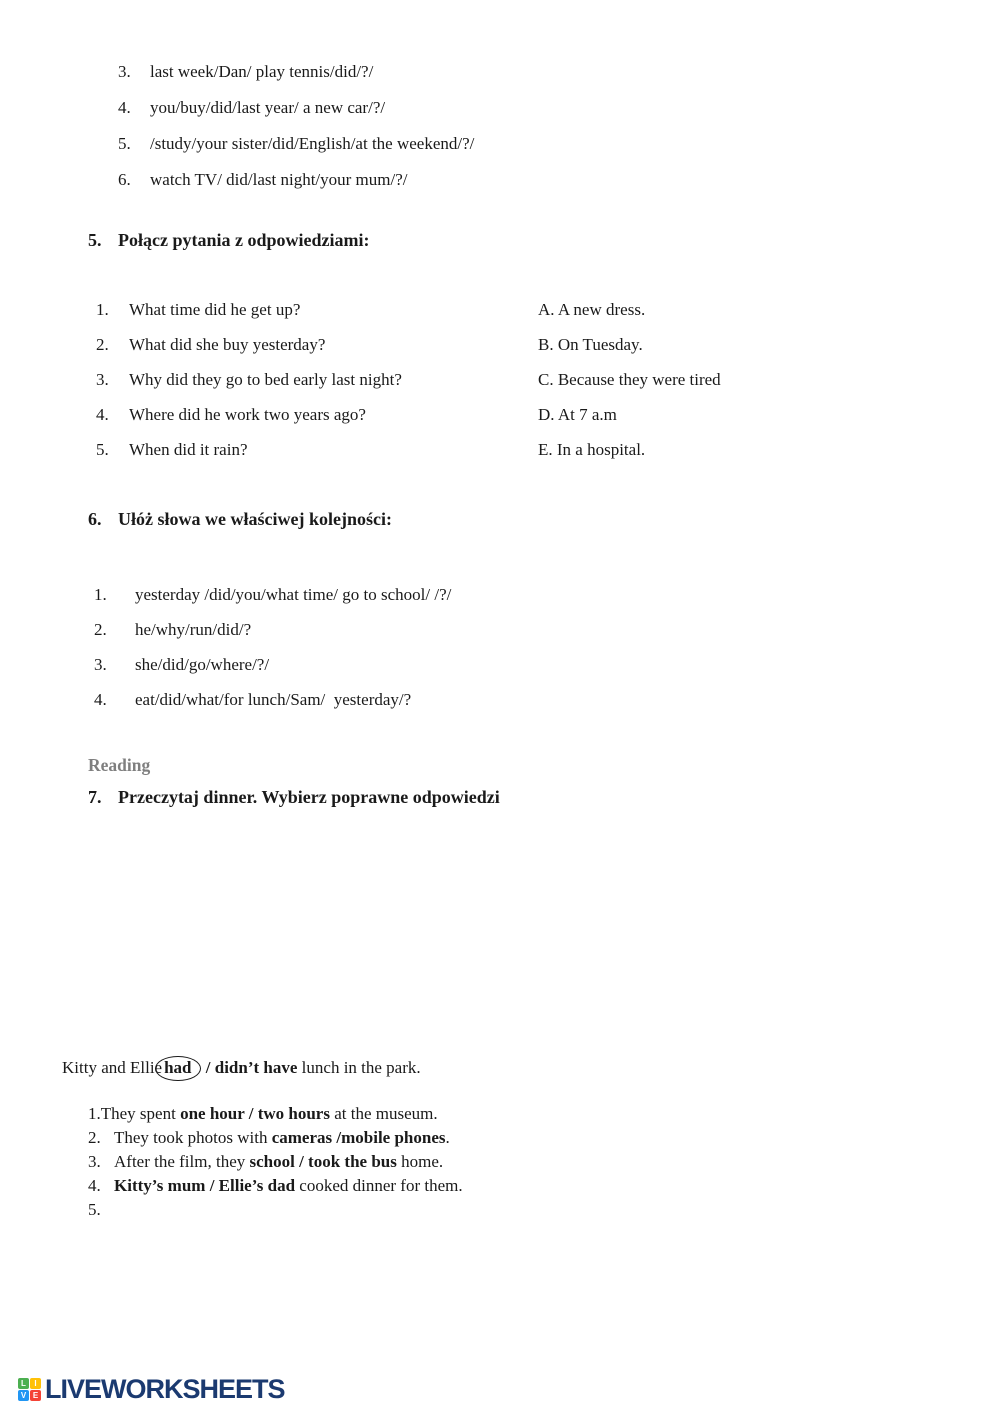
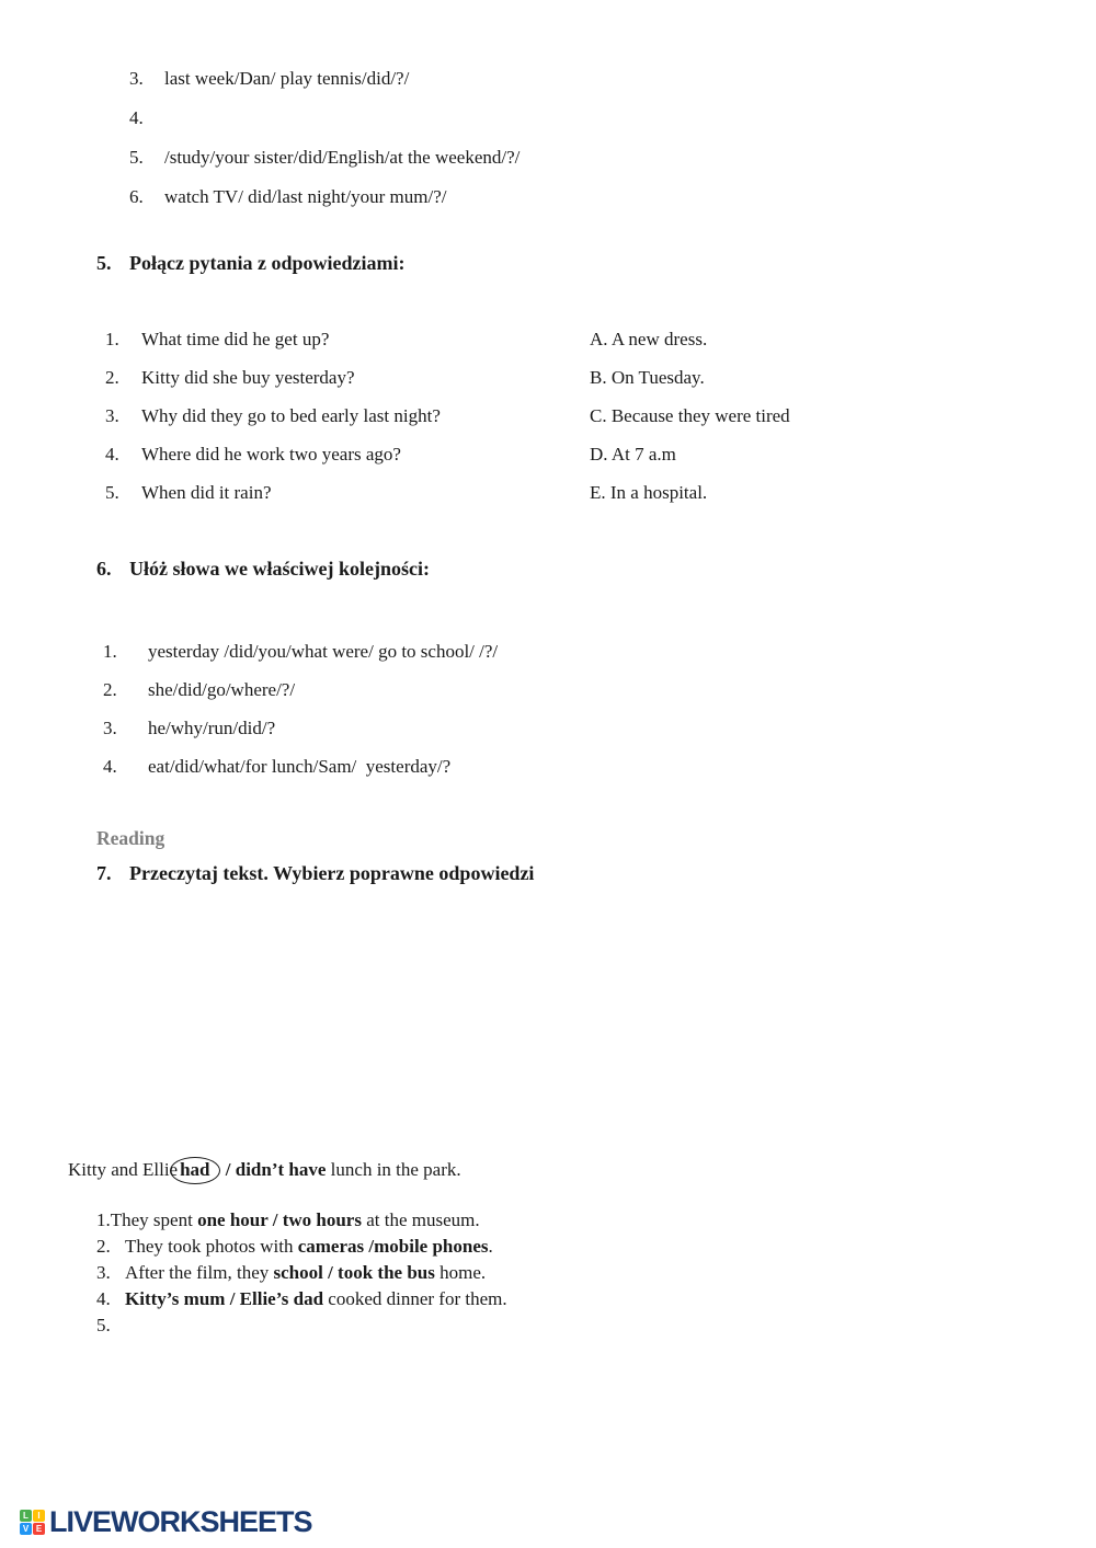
  3.
  last week/Dan/ play tennis/did/?/
  4.
- you/buy/did/last year/ a new car/?/
  5.
  /study/your sister/did/English/at the weekend/?/
  6.
  watch TV/ did/last night/your mum/?/
  5.
  Połącz pytania z odpowiedziami:
  1.
  What time did he get up?
  A. A new dress.
  2.
- What did she buy yesterday?
+ Kitty did she buy yesterday?
  B. On Tuesday.
  3.
  Why did they go to bed early last night?
  C. Because they were tired
  4.
  Where did he work two years ago?
  D. At 7 a.m
  5.
  When did it rain?
  E. In a hospital.
  6.
  Ułóż słowa we właściwej kolejności:
  1.
- yesterday /did/you/what time/ go to school/ /?/
+ yesterday /did/you/what were/ go to school/ /?/
  2.
- he/why/run/did/?
+ she/did/go/where/?/
  3.
- she/did/go/where/?/
+ he/why/run/did/?
  4.
  eat/did/what/for lunch/Sam/ yesterday/?
  Reading
  7.
- Przeczytaj dinner. Wybierz poprawne odpowiedzi
+ Przeczytaj tekst. Wybierz poprawne odpowiedzi
  Kitty and Elliehad / didn’t have lunch in the park.
  1.
  They spent one hour / two hours at the museum.
  2.
  They took photos with cameras /mobile phones.
  3.
  After the film, they school / took the bus home.
  4.
  Kitty’s mum / Ellie’s dad cooked dinner for them.
  5.
  L
  I
  V
  E
  LIVEWORKSHEETS
